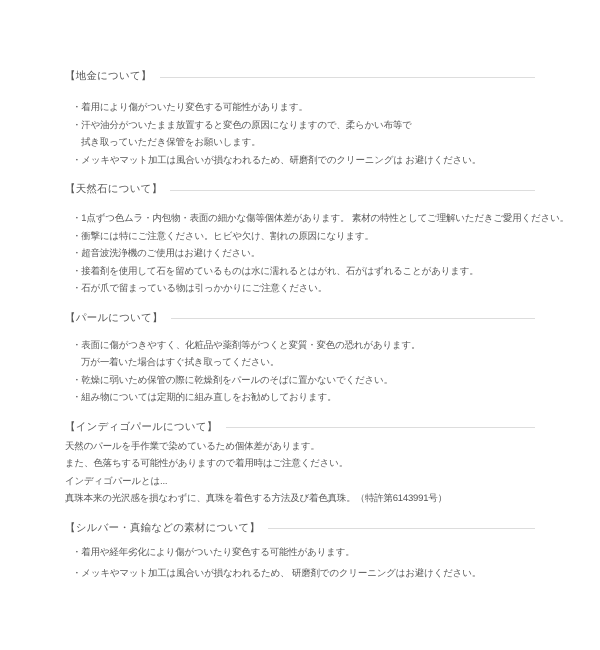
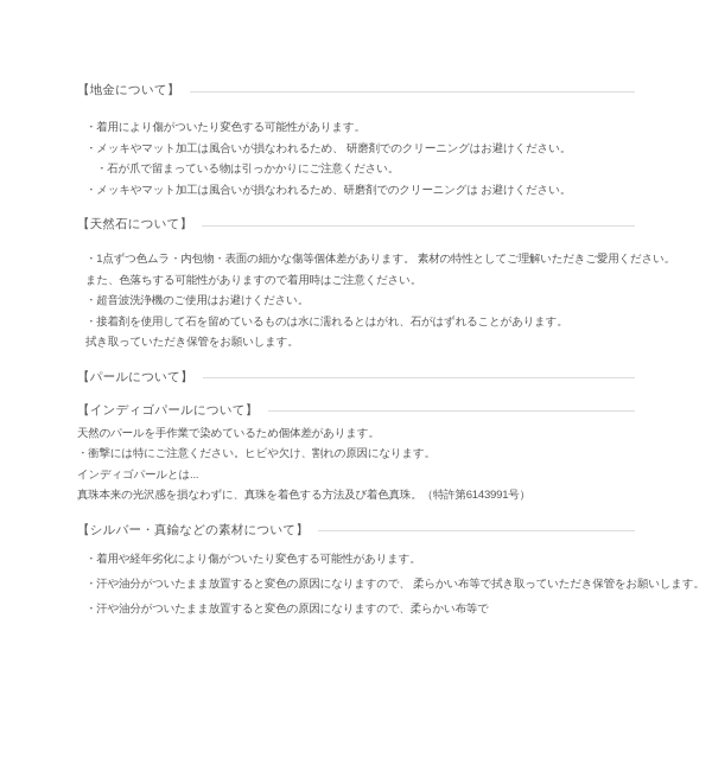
  【地金について】
  ・着用により傷がついたり変色する可能性があります。
- ・汗や油分がついたまま放置すると変色の原因になりますので、柔らかい布等で
+ ・メッキやマット加工は風合いが損なわれるため、 研磨剤でのクリーニングはお避けください。
- 拭き取っていただき保管をお願いします。
+ ・石が爪で留まっている物は引っかかりにご注意ください。
  ・メッキやマット加工は風合いが損なわれるため、研磨剤でのクリーニングは お避けください。
  【天然石について】
  ・1点ずつ色ムラ・内包物・表面の細かな傷等個体差があります。 素材の特性としてご理解いただきご愛用ください。
- ・衝撃には特にご注意ください。ヒビや欠け、割れの原因になります。
+ また、色落ちする可能性がありますので着用時はご注意ください。
  ・超音波洗浄機のご使用はお避けください。
  ・接着剤を使用して石を留めているものは水に濡れるとはがれ、石がはずれることがあります。
- ・石が爪で留まっている物は引っかかりにご注意ください。
+ 拭き取っていただき保管をお願いします。
  【パールについて】
- ・表面に傷がつきやすく、化粧品や薬剤等がつくと変質・変色の恐れがあります。
- 万が一着いた場合はすぐ拭き取ってください。
- ・乾燥に弱いため保管の際に乾燥剤をパールのそばに置かないでください。
- ・組み物については定期的に組み直しをお勧めしております。
  【インディゴパールについて】
  天然のパールを手作業で染めているため個体差があります。
- また、色落ちする可能性がありますので着用時はご注意ください。
+ ・衝撃には特にご注意ください。ヒビや欠け、割れの原因になります。
  インディゴパールとは...
  真珠本来の光沢感を損なわずに、真珠を着色する方法及び着色真珠。（特許第6143991号）
  【シルバー・真鍮などの素材について】
  ・着用や経年劣化により傷がついたり変色する可能性があります。
+ ・汗や油分がついたまま放置すると変色の原因になりますので、 柔らかい布等で拭き取っていただき保管をお願いします。
- ・メッキやマット加工は風合いが損なわれるため、 研磨剤でのクリーニングはお避けください。
+ ・汗や油分がついたまま放置すると変色の原因になりますので、柔らかい布等で
